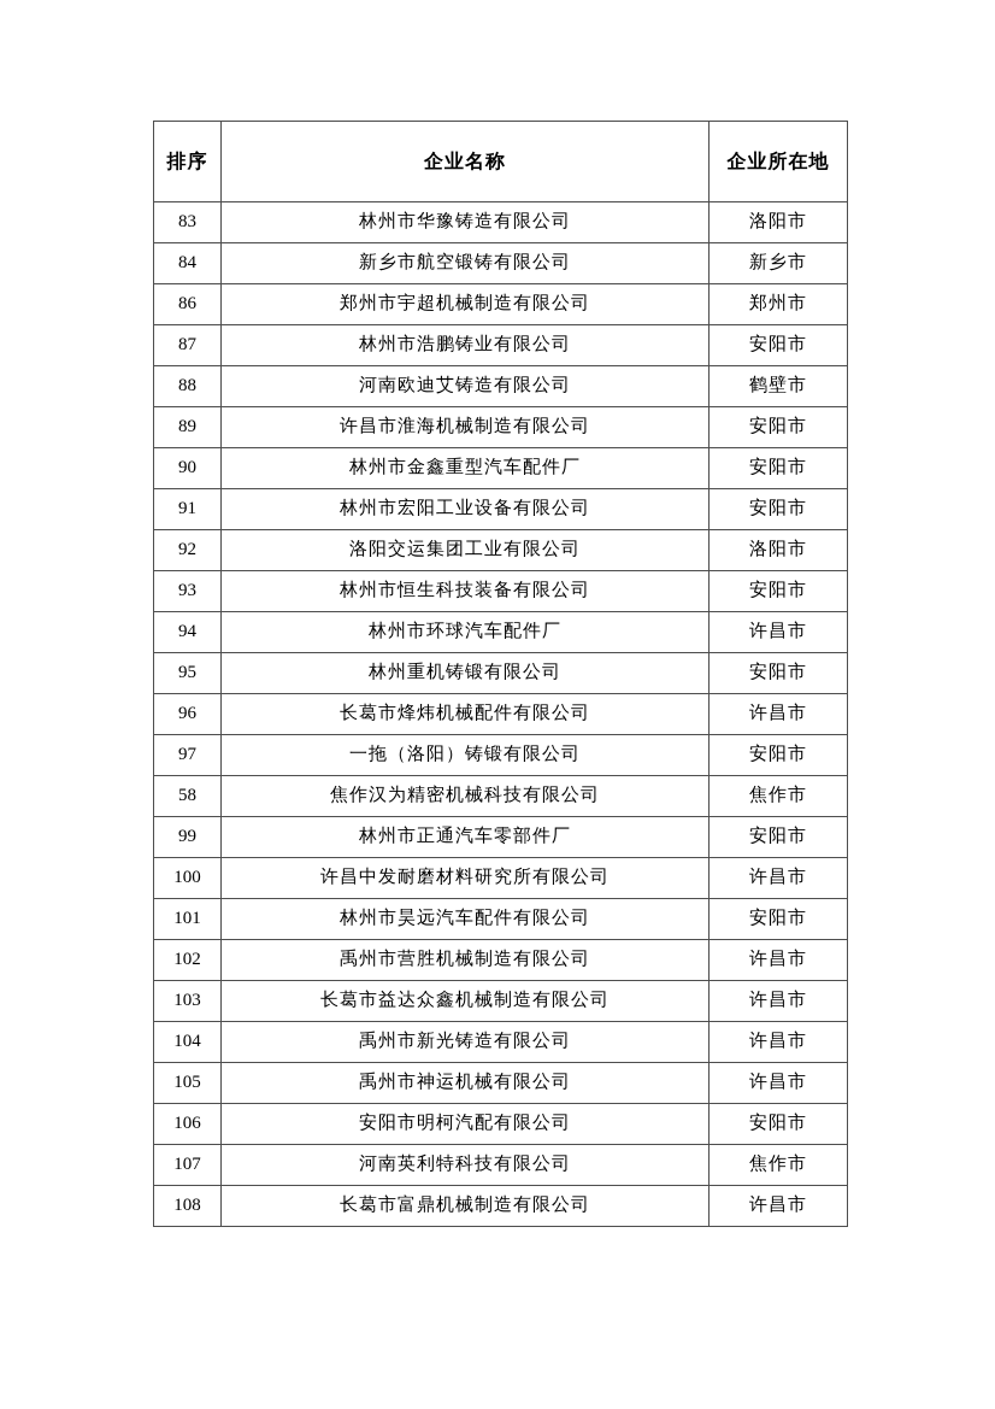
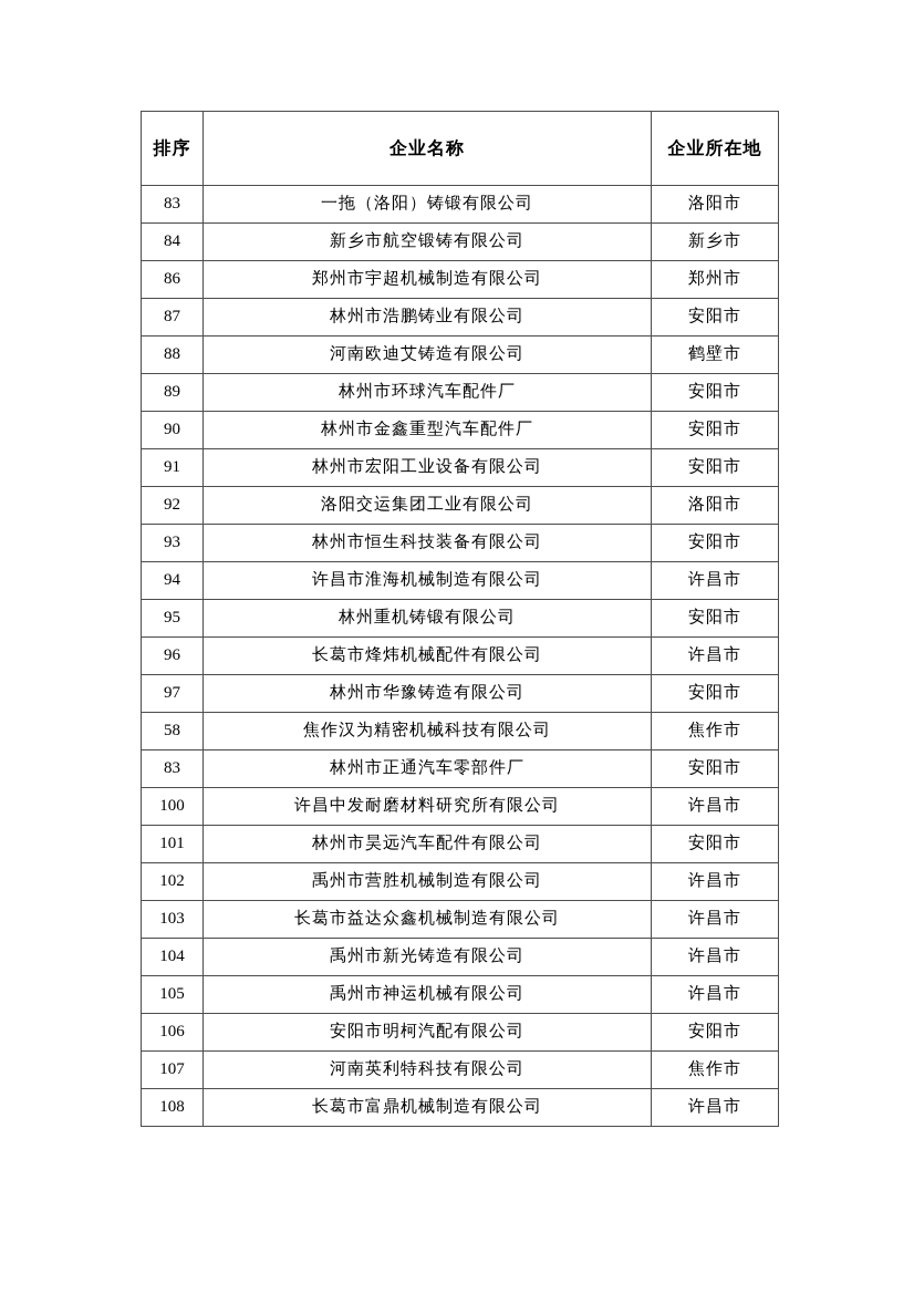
  排序	企业名称	企业所在地
- 83	林州市华豫铸造有限公司	洛阳市
+ 83	一拖（洛阳）铸锻有限公司	洛阳市
  84	新乡市航空锻铸有限公司	新乡市
  86	郑州市宇超机械制造有限公司	郑州市
  87	林州市浩鹏铸业有限公司	安阳市
  88	河南欧迪艾铸造有限公司	鹤壁市
- 89	许昌市淮海机械制造有限公司	安阳市
+ 89	林州市环球汽车配件厂	安阳市
  90	林州市金鑫重型汽车配件厂	安阳市
  91	林州市宏阳工业设备有限公司	安阳市
  92	洛阳交运集团工业有限公司	洛阳市
  93	林州市恒生科技装备有限公司	安阳市
- 94	林州市环球汽车配件厂	许昌市
+ 94	许昌市淮海机械制造有限公司	许昌市
  95	林州重机铸锻有限公司	安阳市
  96	长葛市烽炜机械配件有限公司	许昌市
- 97	一拖（洛阳）铸锻有限公司	安阳市
+ 97	林州市华豫铸造有限公司	安阳市
  58	焦作汉为精密机械科技有限公司	焦作市
- 99	林州市正通汽车零部件厂	安阳市
+ 83	林州市正通汽车零部件厂	安阳市
  100	许昌中发耐磨材料研究所有限公司	许昌市
  101	林州市昊远汽车配件有限公司	安阳市
  102	禹州市营胜机械制造有限公司	许昌市
  103	长葛市益达众鑫机械制造有限公司	许昌市
  104	禹州市新光铸造有限公司	许昌市
  105	禹州市神运机械有限公司	许昌市
  106	安阳市明柯汽配有限公司	安阳市
  107	河南英利特科技有限公司	焦作市
  108	长葛市富鼎机械制造有限公司	许昌市
